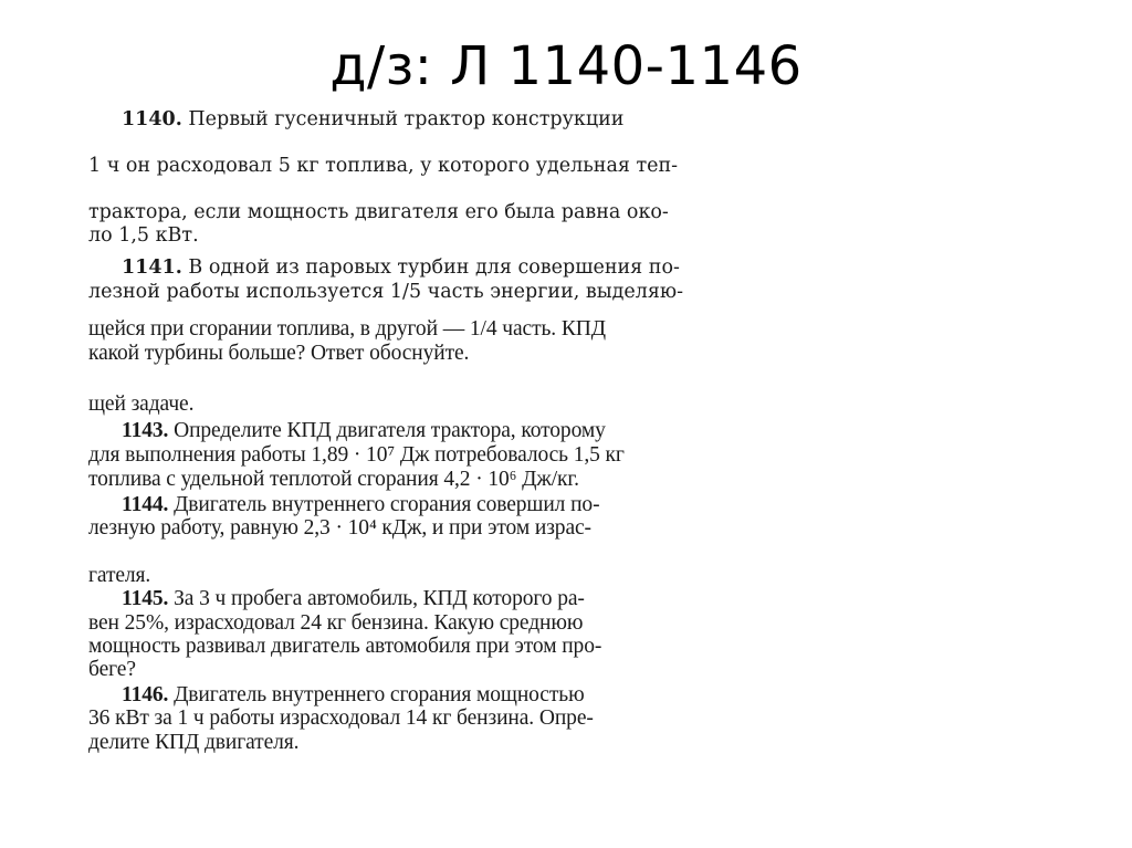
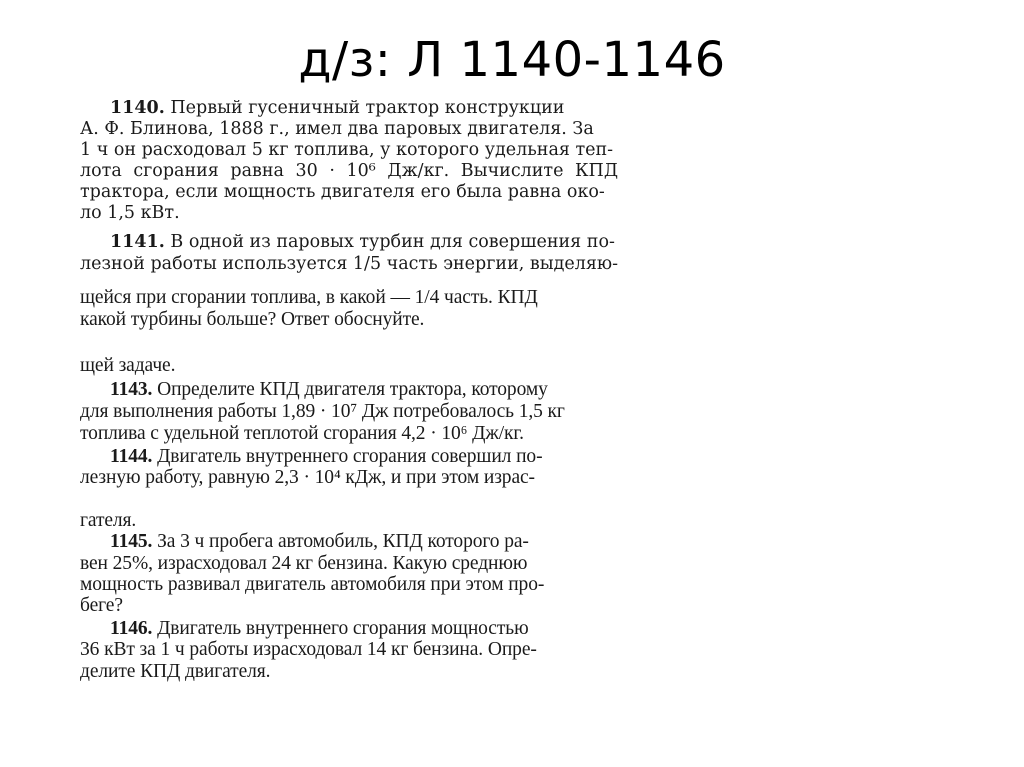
  д/з: Л 1140-1146
  1140. Первый гусеничный трактор конструкции
+ А. Ф. Блинова, 1888 г., имел два паровых двигателя. За
  1 ч он расходовал 5 кг топлива, у которого удельная теп-
+ лота сгорания равна 30 · 10⁶ Дж/кг. Вычислите КПД
  трактора, если мощность двигателя его была равна око-
  ло 1,5 кВт.
  1141. В одной из паровых турбин для совершения по-
  лезной работы используется 1/5 часть энергии, выделяю-
- щейся при сгорании топлива, в другой — 1/4 часть. КПД
+ щейся при сгорании топлива, в какой — 1/4 часть. КПД
  какой турбины больше? Ответ обоснуйте.
  щей задаче.
  1143. Определите КПД двигателя трактора, которому
  для выполнения работы 1,89 · 10⁷ Дж потребовалось 1,5 кг
  топлива с удельной теплотой сгорания 4,2 · 10⁶ Дж/кг.
  1144. Двигатель внутреннего сгорания совершил по-
  лезную работу, равную 2,3 · 10⁴ кДж, и при этом израс-
  гателя.
  1145. За 3 ч пробега автомобиль, КПД которого ра-
  вен 25%, израсходовал 24 кг бензина. Какую среднюю
  мощность развивал двигатель автомобиля при этом про-
  беге?
  1146. Двигатель внутреннего сгорания мощностью
  36 кВт за 1 ч работы израсходовал 14 кг бензина. Опре-
  делите КПД двигателя.
